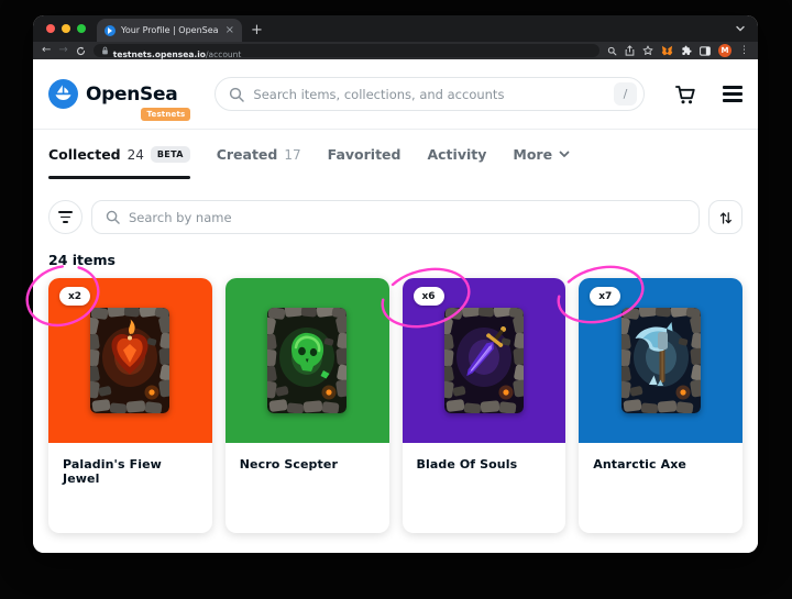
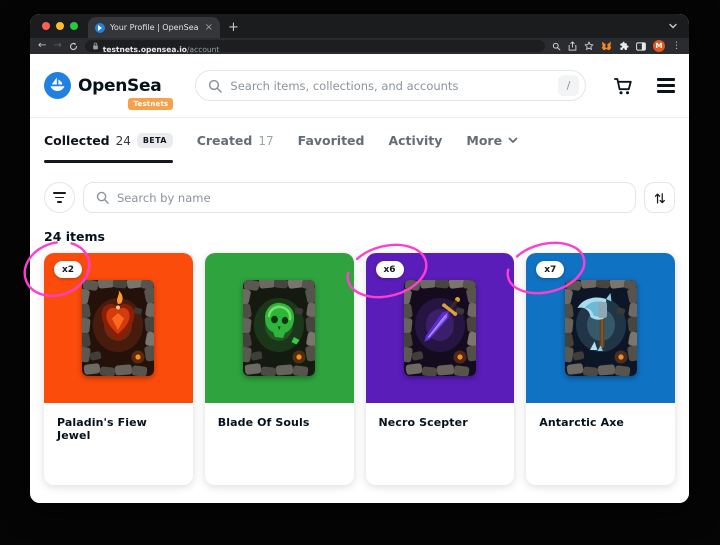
  Your Profile | OpenSea
  ×
  +
  ←
  →
  testnets.opensea.io/account
  M
  ⋮
  OpenSea
  Testnets
  Search items, collections, and accounts
  /
  Collected
  24
  BETA
  Created
  17
  Favorited
  Activity
  More
  Search by name
  24 items
  x2
  Paladin's Fiew Jewel
- Necro Scepter
+ Blade Of Souls
  x6
- Blade Of Souls
+ Necro Scepter
  x7
  Antarctic Axe
